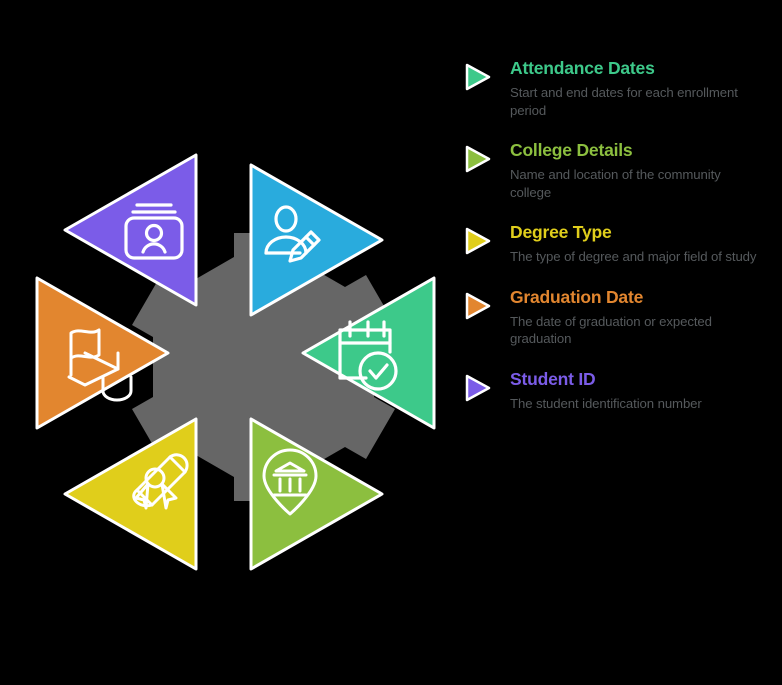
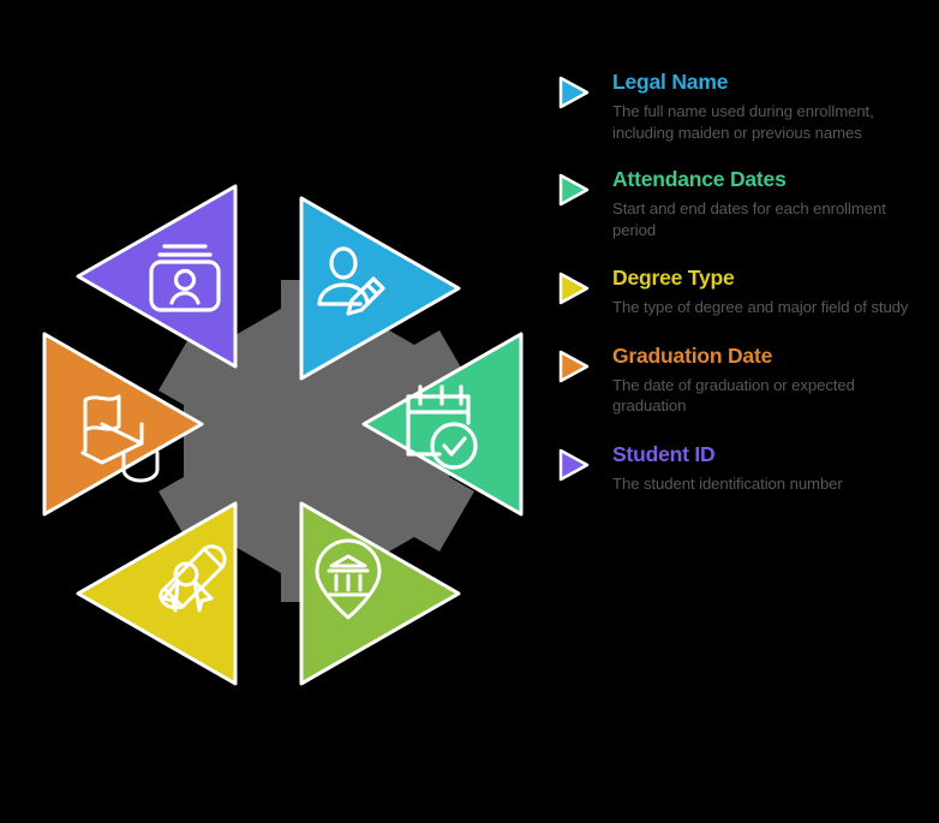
+ Legal Name
+ The full name used during enrollment, including maiden or previous names
  Attendance Dates
  Start and end dates for each enrollment period
- College Details
- Name and location of the community college
  Degree Type
  The type of degree and major field of study
  Graduation Date
  The date of graduation or expected graduation
  Student ID
  The student identification number
